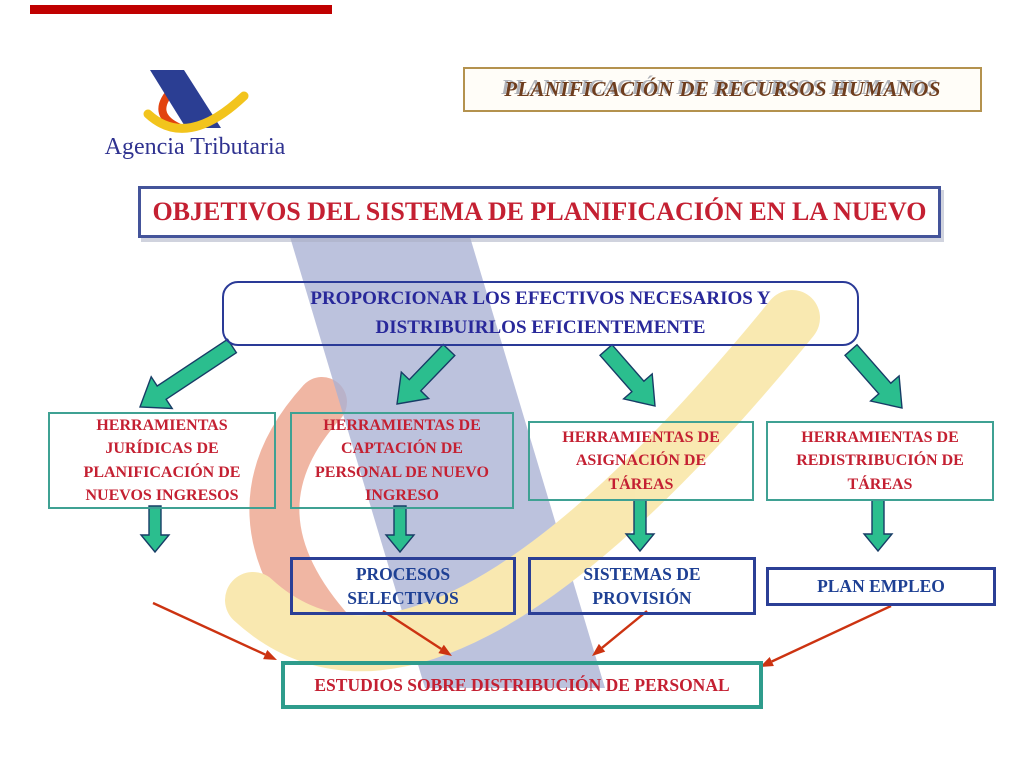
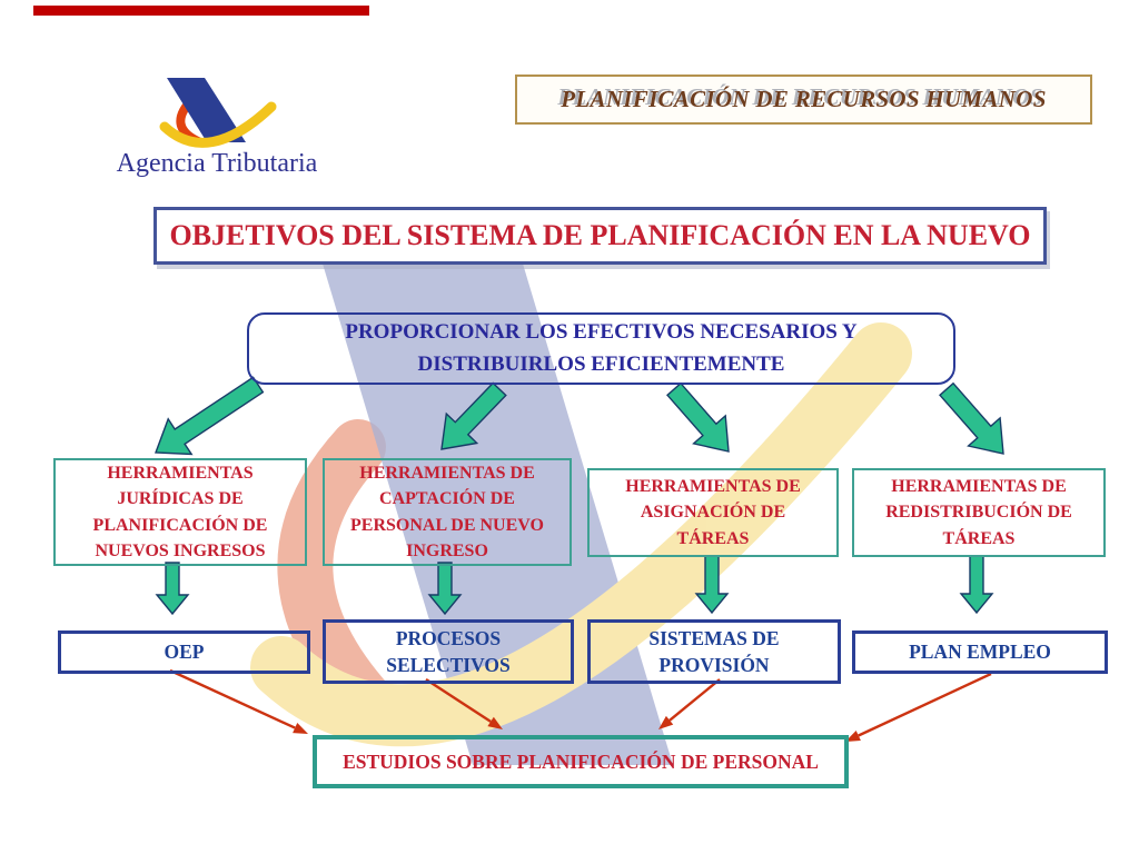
  Agencia Tributaria
  PLANIFICACIÓN DE RECURSOS HUMANOS
  OBJETIVOS DEL SISTEMA DE PLANIFICACIÓN EN LA NUEVO
  PROPORCIONAR LOS EFECTIVOS NECESARIOS Y
  DISTRIBUIRLOS EFICIENTEMENTE
  HERRAMIENTAS
  JURÍDICAS DE
  PLANIFICACIÓN DE
  NUEVOS INGRESOS
  HERRAMIENTAS DE
  CAPTACIÓN DE
  PERSONAL DE NUEVO
  INGRESO
  HERRAMIENTAS DE
  ASIGNACIÓN DE
  TÁREAS
  HERRAMIENTAS DE
  REDISTRIBUCIÓN DE
  TÁREAS
+ OEP
  PROCESOS
  SELECTIVOS
  SISTEMAS DE
  PROVISIÓN
  PLAN EMPLEO
- ESTUDIOS SOBRE DISTRIBUCIÓN DE PERSONAL
+ ESTUDIOS SOBRE PLANIFICACIÓN DE PERSONAL
